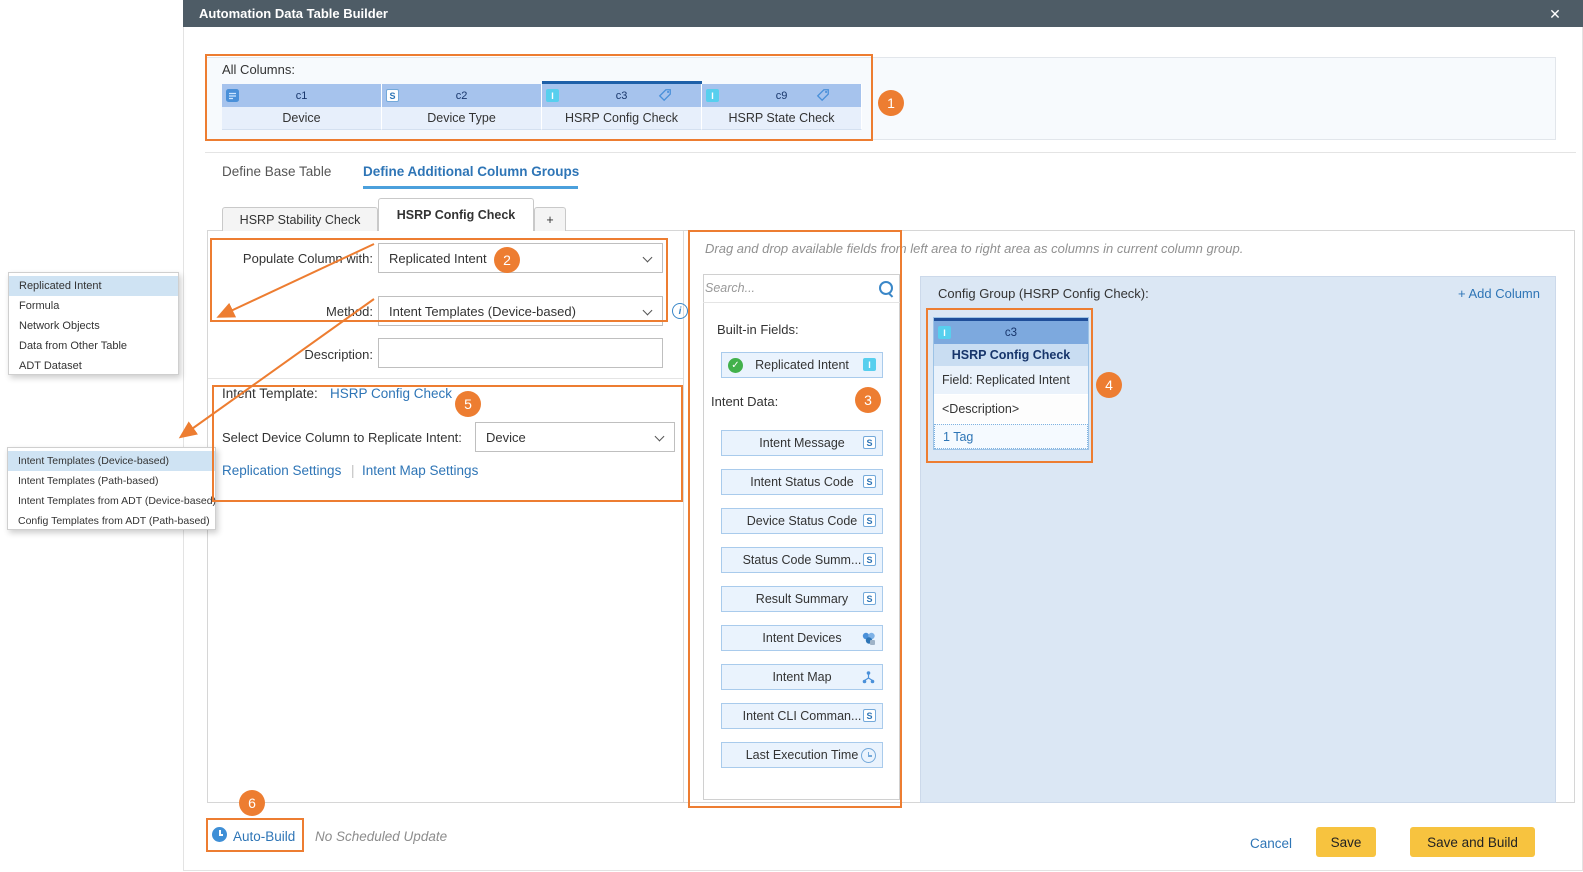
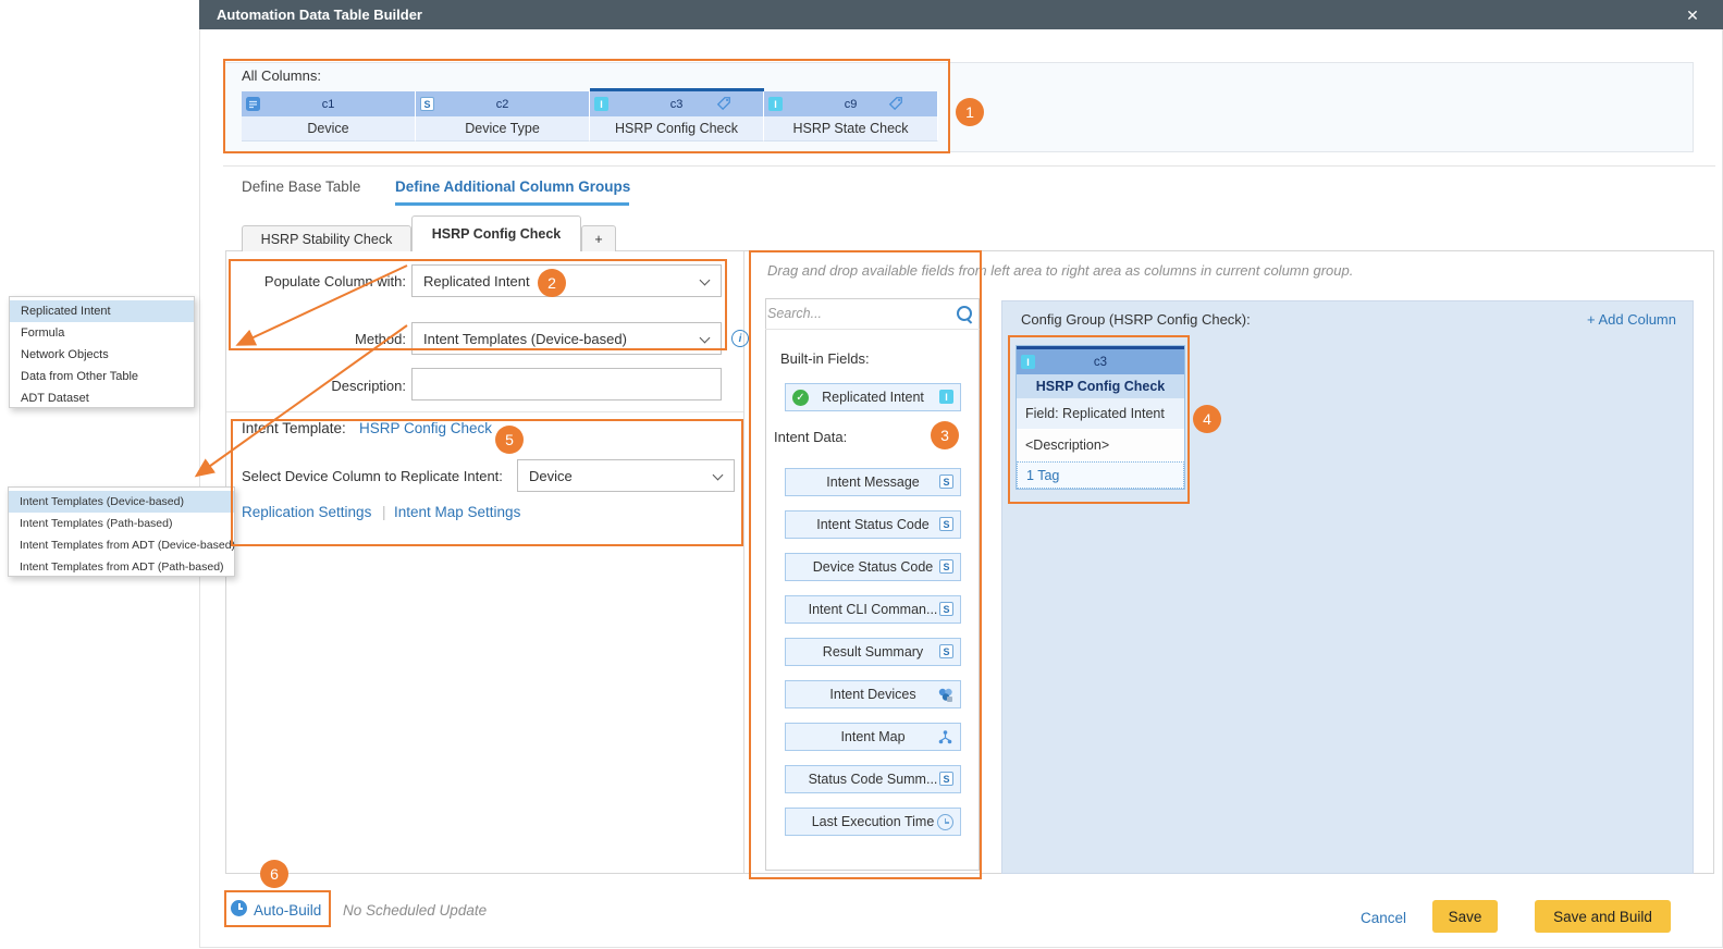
  Automation Data Table Builder
  ✕
  All Columns:
  c1
  c2
  c3
  c9
  S
  I
  I
  Device
  Device Type
  HSRP Config Check
  HSRP State Check
  1
  Define Base Table
  Define Additional Column Groups
  HSRP Stability Check
  HSRP Config Check
  +
  Populate Column with:
  Replicated Intent
  Method:
  Intent Templates (Device-based)
  i
  Description:
  2
  Intnt Template:
  HSRP Config Check
  Select Device Column to Replicate Intent:
  Device
  Replication Settings
  |
  Intent Map Settings
  5
  Drag and drop available fields from left area to right area as columns in current column group.
  Search...
  Built-in Fields:
  ✓
  Replicated Intent
  I
  Intent Data:
  Intent Message
  S
  Intent Status Code
  S
  Device Status Code
  S
- Status Code Summ...
+ Intent CLI Comman...
  S
  Result Summary
  S
  Intent Devices
  Intent Map
- Intent CLI Comman...
+ Status Code Summ...
  S
  Last Execution Time
  3
  Config Group (HSRP Config Check):
  + Add Column
  I
  c3
  HSRP Config Check
  Field: Replicated Intent
  <Description>
  1 Tag
  4
  Auto-Build
  No Scheduled Update
  6
  Cancel
  Save
  Save and Build
  Replicated Intent
  Formula
  Network Objects
  Data from Other Table
  ADT Dataset
  Intent Templates (Device-based)
  Intent Templates (Path-based)
  Intent Templates from ADT (Device-based)
- Config Templates from ADT (Path-based)
+ Intent Templates from ADT (Path-based)
